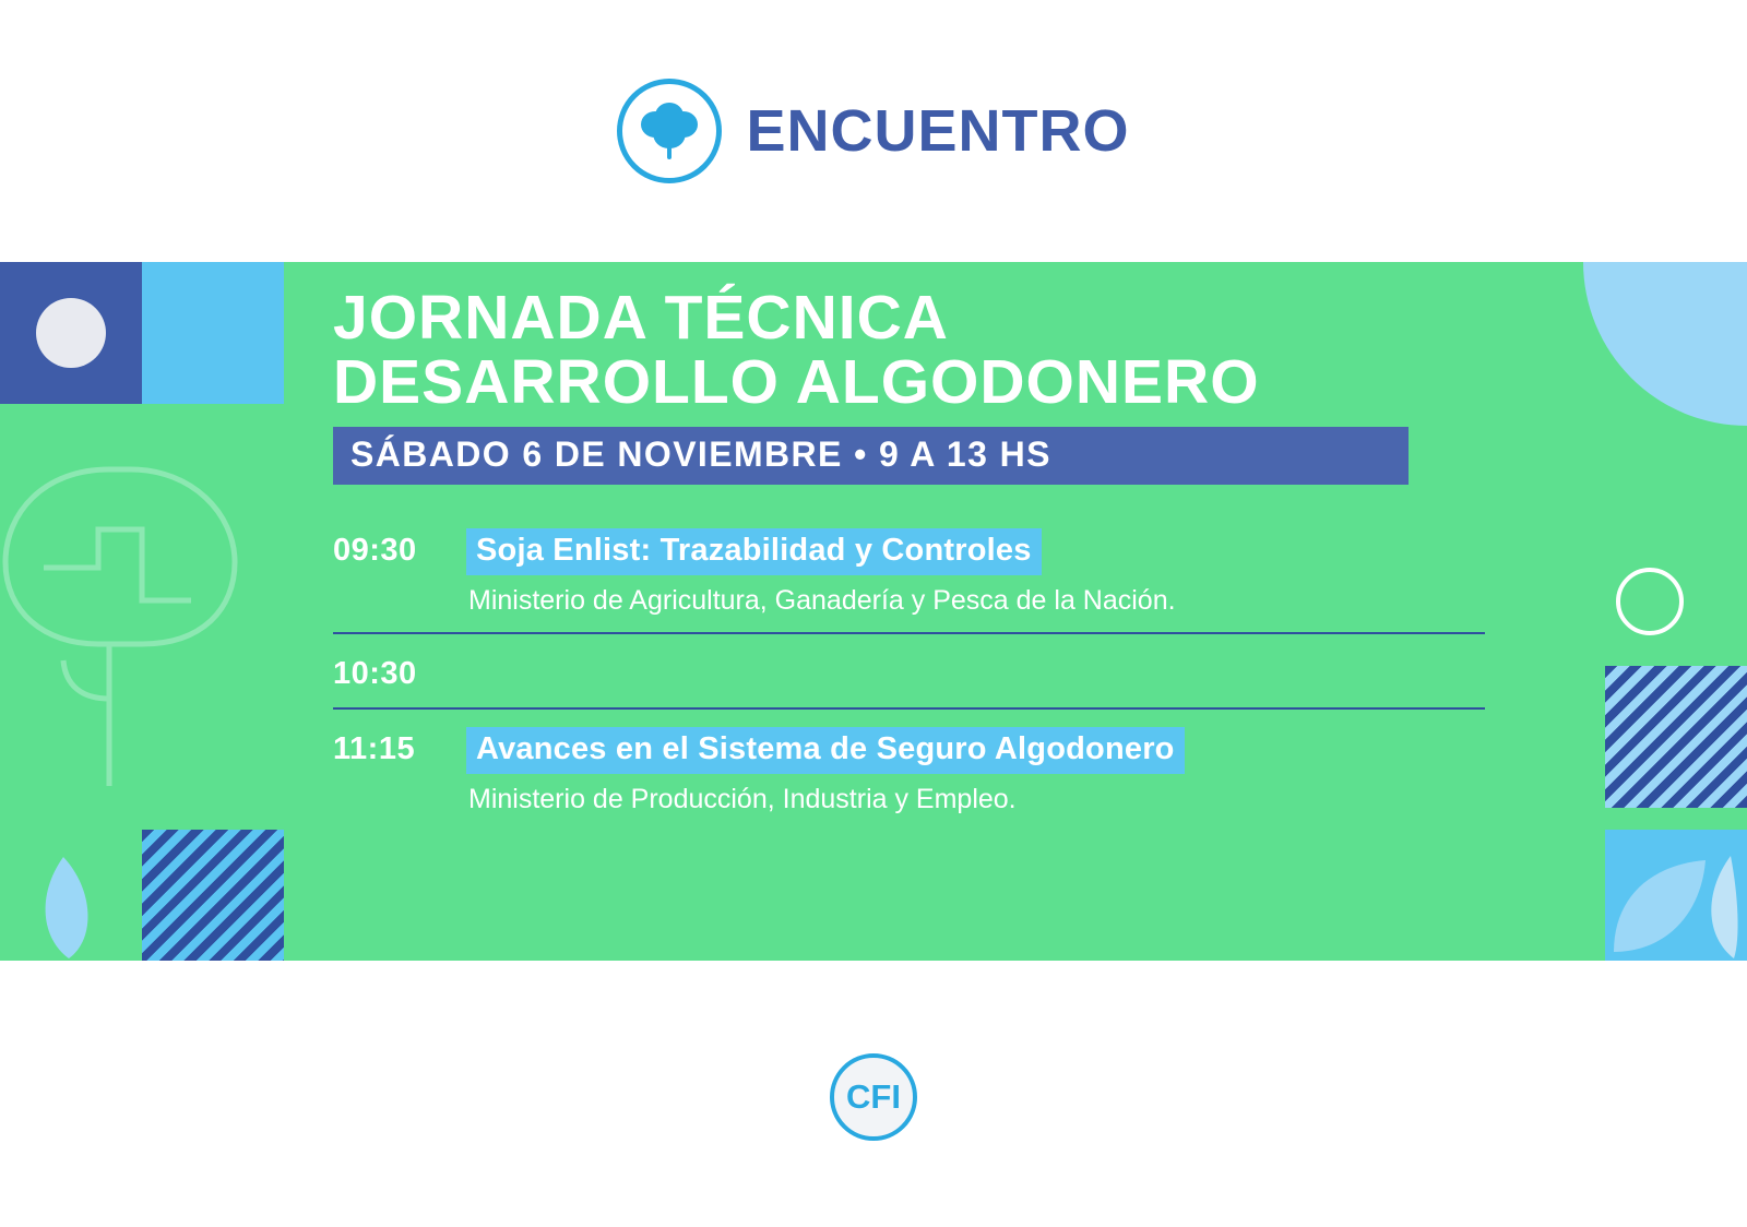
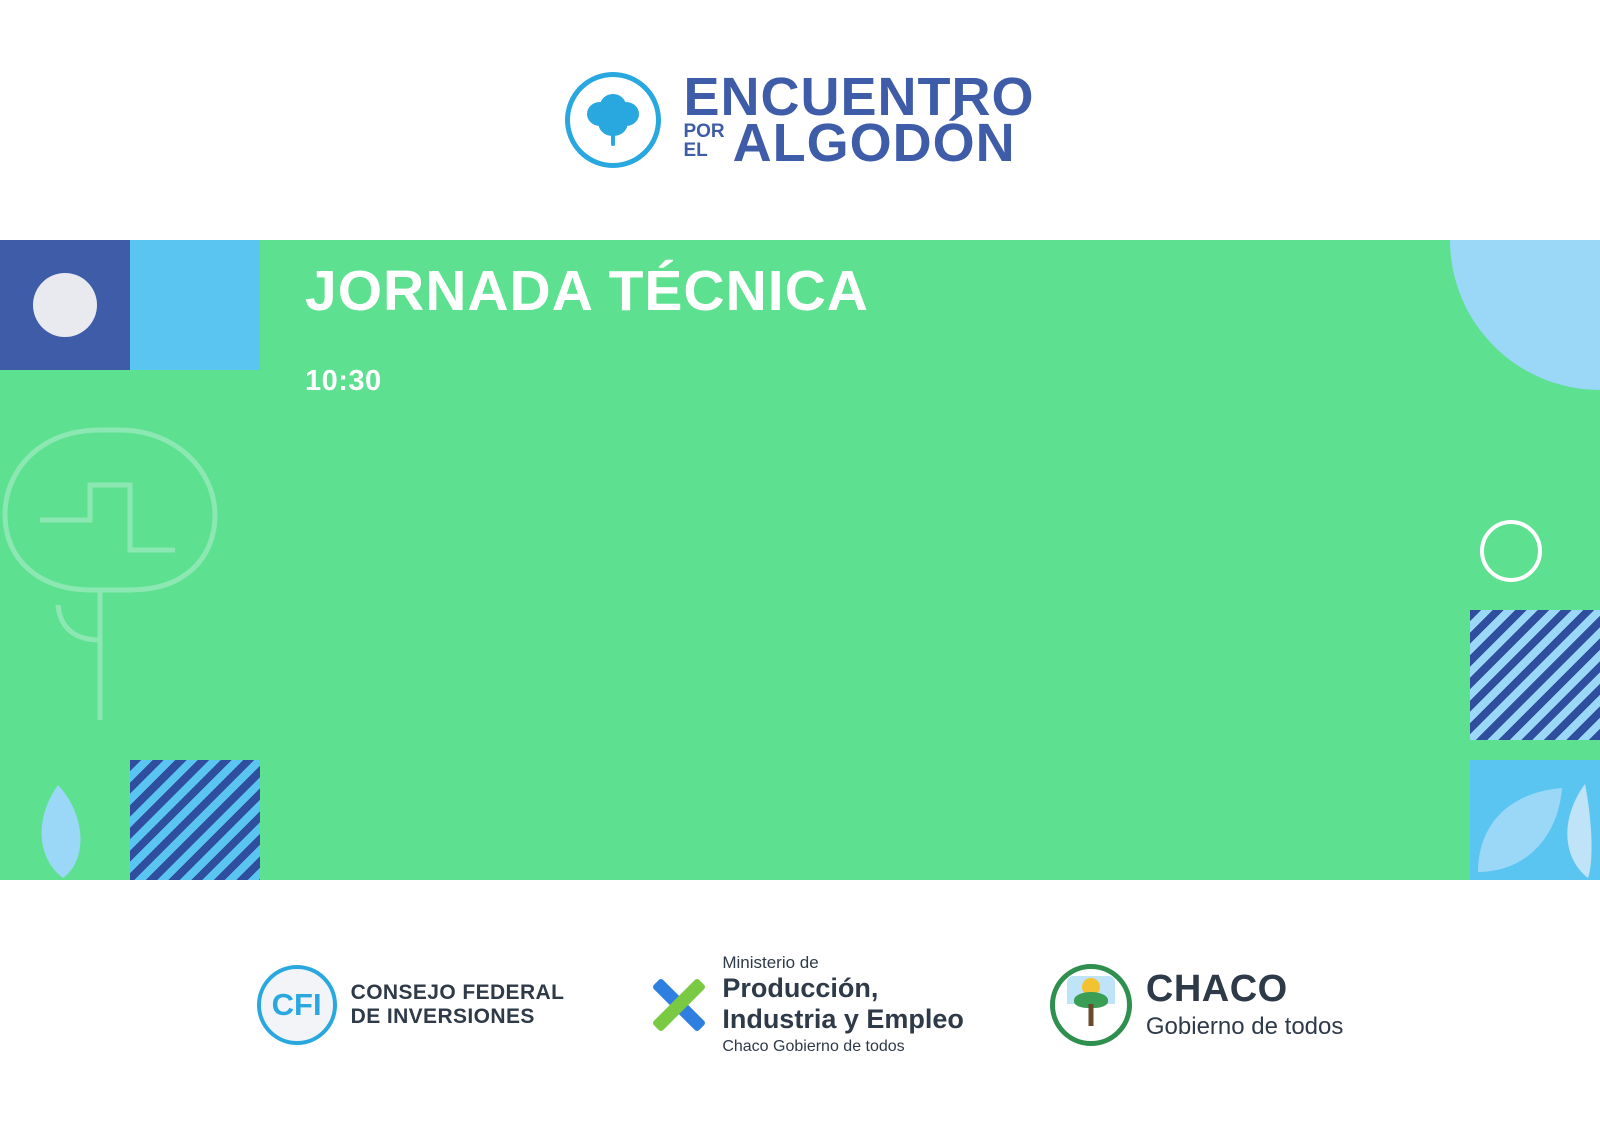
  ENCUENTRO
+ POR
+ EL
+ ALGODÓN
  JORNADA TÉCNICA
- DESARROLLO ALGODONERO
- SÁBADO 6 DE NOVIEMBRE • 9 A 13 HS
- 09:30
- Soja Enlist: Trazabilidad y Controles
- Ministerio de Agricultura, Ganadería y Pesca de la Nación.
  10:30
- 11:15
- Avances en el Sistema de Seguro Algodonero
- Ministerio de Producción, Industria y Empleo.
  CFI
+ CONSEJO FEDERAL
+ DE INVERSIONES
+ Ministerio de
+ Producción,
+ Industria y Empleo
+ Chaco Gobierno de todos
+ CHACO
+ Gobierno de todos
